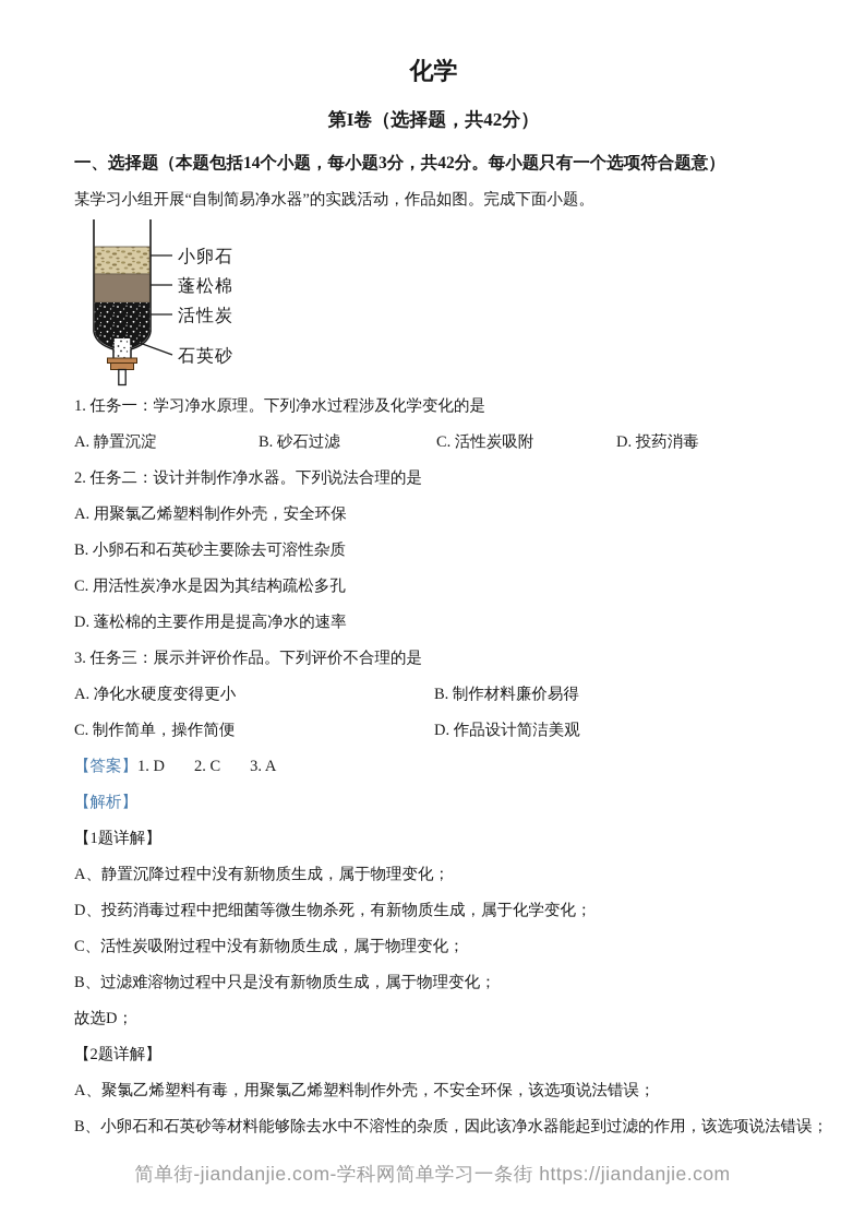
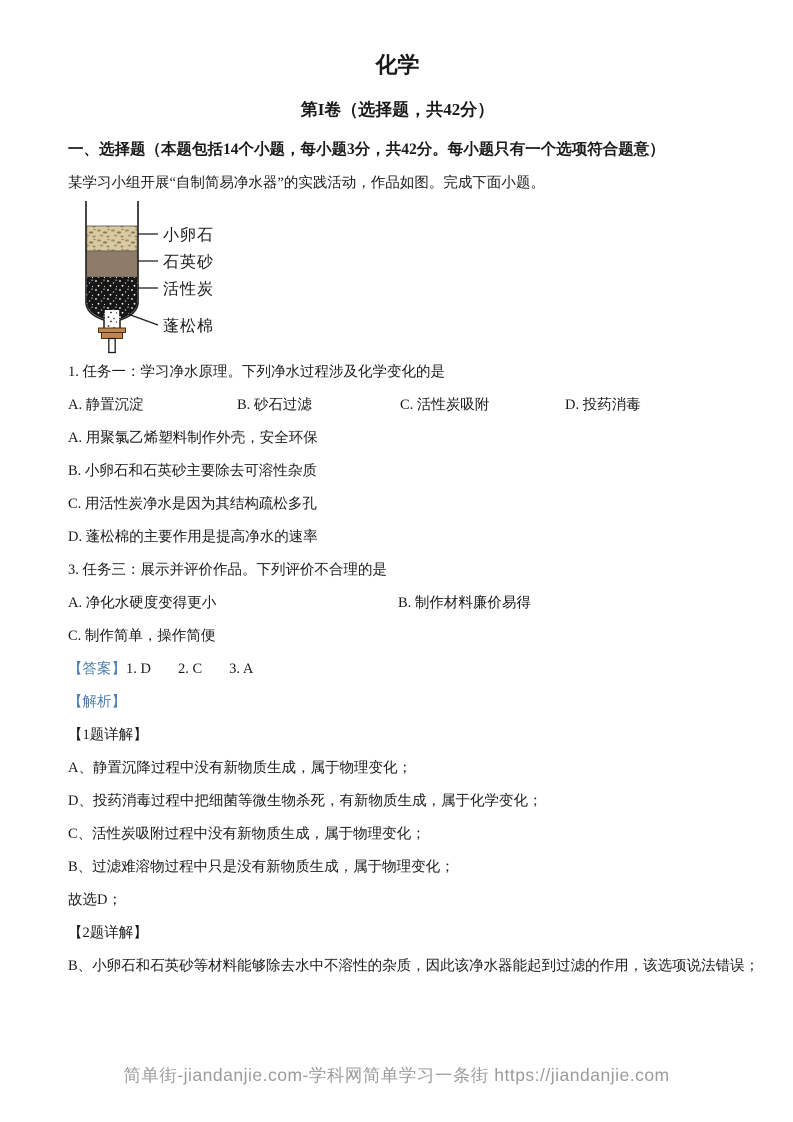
  化学
  第I卷（选择题，共42分）
  一、选择题（本题包括14个小题，每小题3分，共42分。每小题只有一个选项符合题意）
  某学习小组开展“自制简易净水器”的实践活动，作品如图。完成下面小题。
  小卵石
- 蓬松棉
+ 石英砂
  活性炭
- 石英砂
+ 蓬松棉
  1. 任务一：学习净水原理。下列净水过程涉及化学变化的是
  A. 静置沉淀
  B. 砂石过滤
  C. 活性炭吸附
  D. 投药消毒
- 2. 任务二：设计并制作净水器。下列说法合理的是
  A. 用聚氯乙烯塑料制作外壳，安全环保
  B. 小卵石和石英砂主要除去可溶性杂质
  C. 用活性炭净水是因为其结构疏松多孔
  D. 蓬松棉的主要作用是提高净水的速率
  3. 任务三：展示并评价作品。下列评价不合理的是
  A. 净化水硬度变得更小
  B. 制作材料廉价易得
  C. 制作简单，操作简便
- D. 作品设计简洁美观
  【答案】1. D 2. C 3. A
  【解析】
  【1题详解】
  A、静置沉降过程中没有新物质生成，属于物理变化；
  D、投药消毒过程中把细菌等微生物杀死，有新物质生成，属于化学变化；
  C、活性炭吸附过程中没有新物质生成，属于物理变化；
  B、过滤难溶物过程中只是没有新物质生成，属于物理变化；
  故选D；
  【2题详解】
- A、聚氯乙烯塑料有毒，用聚氯乙烯塑料制作外壳，不安全环保，该选项说法错误；
  B、小卵石和石英砂等材料能够除去水中不溶性的杂质，因此该净水器能起到过滤的作用，该选项说法错误；
  简单街-jiandanjie.com-学科网简单学习一条街 https://jiandanjie.com
